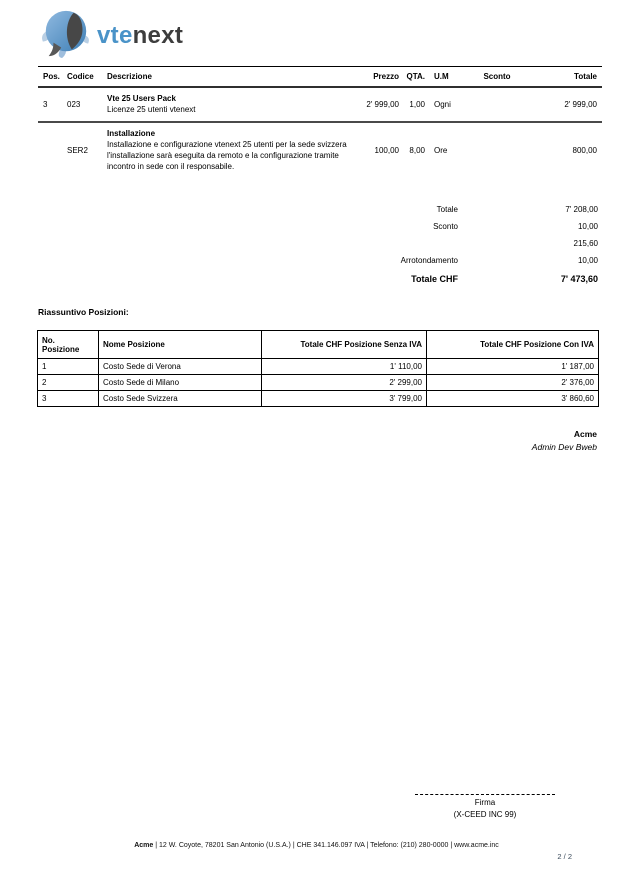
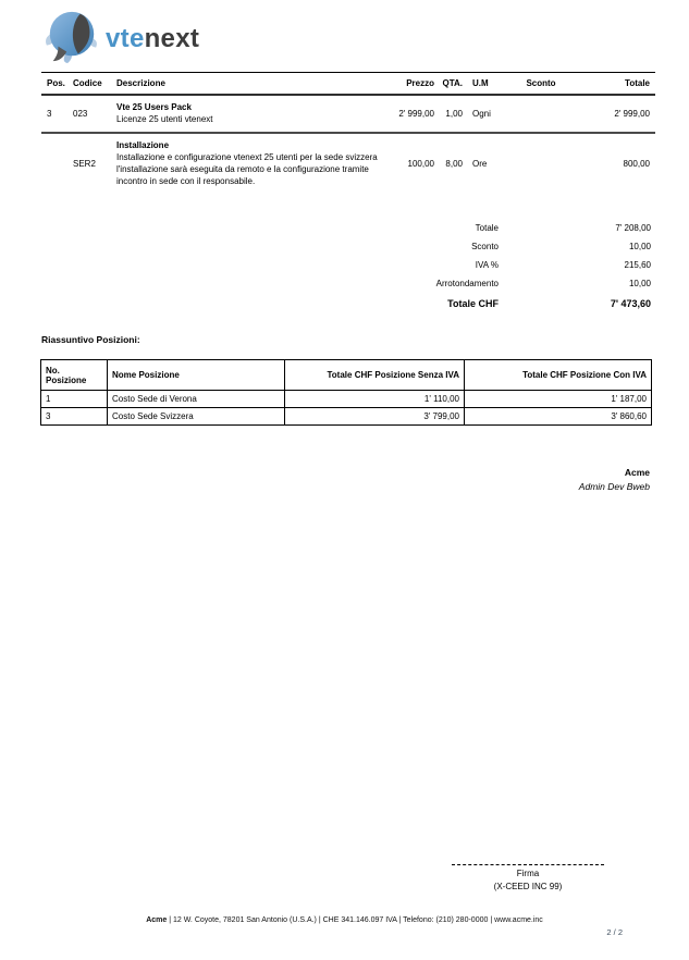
  vtenext
  Pos.
  Codice
  Descrizione
  Prezzo
  QTA.
  U.M
  Sconto
  Totale
  3
  023
  Vte 25 Users Pack
  Licenze 25 utenti vtenext
  2' 999,00
  1,00
  Ogni
  2' 999,00
  SER2
  Installazione
  Installazione e configurazione vtenext 25 utenti per la sede svizzera
  l'installazione sarà eseguita da remoto e la configurazione tramite incontro in sede con il responsabile.
  100,00
  8,00
  Ore
  800,00
  Totale
  7' 208,00
  Sconto
  10,00
+ IVA %
  215,60
  Arrotondamento
  10,00
  Totale CHF
  7' 473,60
  Riassuntivo Posizioni:
  No. Posizione	Nome Posizione	Totale CHF Posizione Senza IVA	Totale CHF Posizione Con IVA
  1	Costo Sede di Verona	1' 110,00	1' 187,00
- 2	Costo Sede di Milano	2' 299,00	2' 376,00
  3	Costo Sede Svizzera	3' 799,00	3' 860,60
  Acme
  Admin Dev Bweb
  Firma
  (X-CEED INC 99)
  2 / 2
